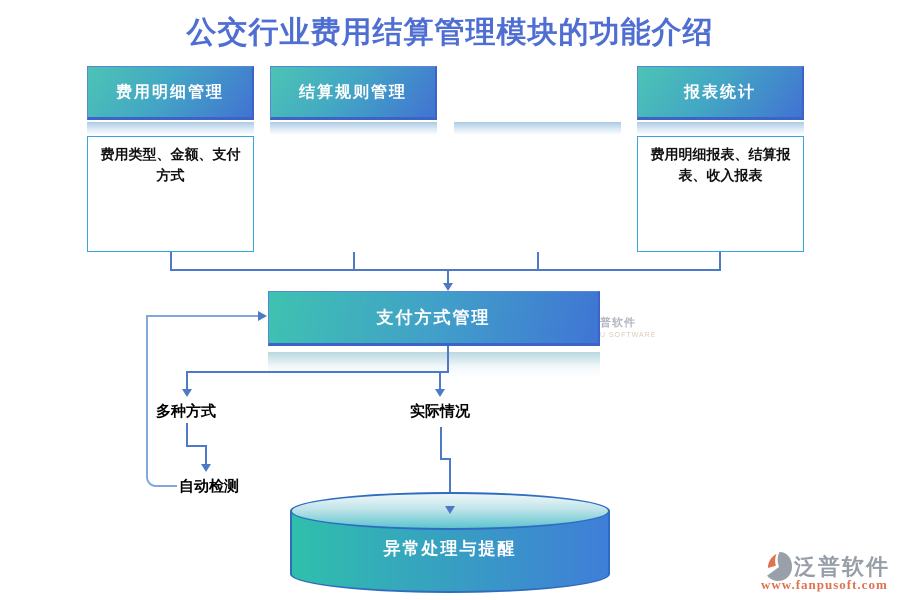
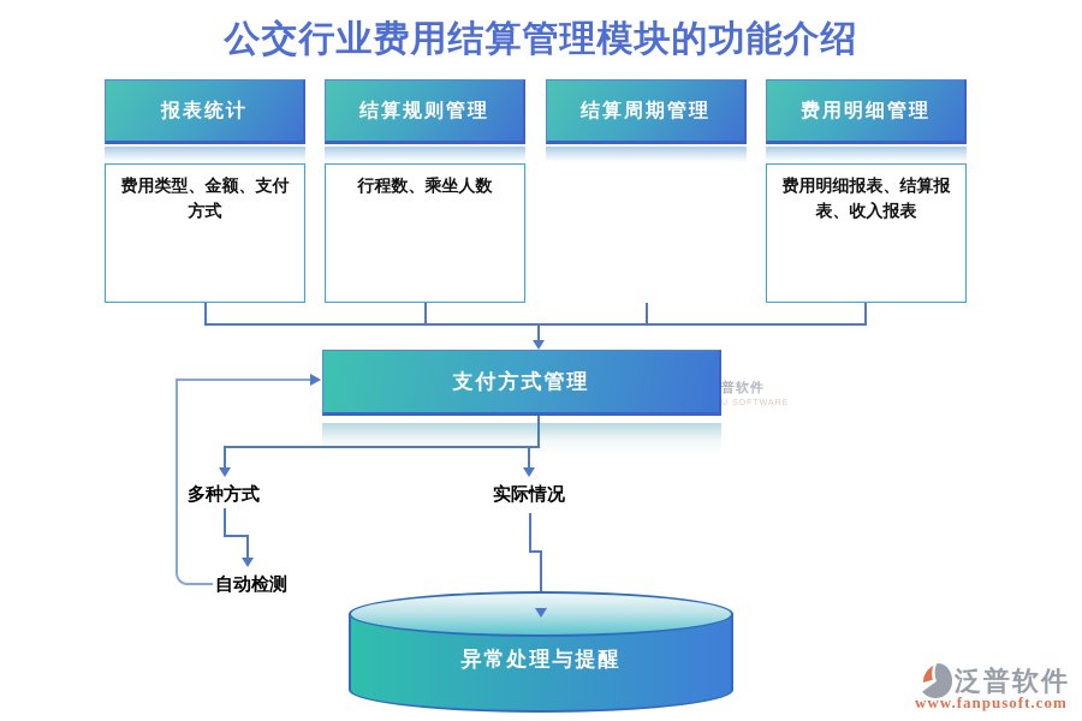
  公交行业费用结算管理模块的功能介绍
- 费用明细管理
+ 报表统计
  费用类型、金额、支付方式
  结算规则管理
+ 行程数、乘坐人数
+ 结算周期管理
- 报表统计
+ 费用明细管理
  费用明细报表、结算报表、收入报表
  普软件
  支付方式管理
  多种方式
  实际情况
  自动检测
  异常处理与提醒
  泛普软件
  www.fanpusoft.com
